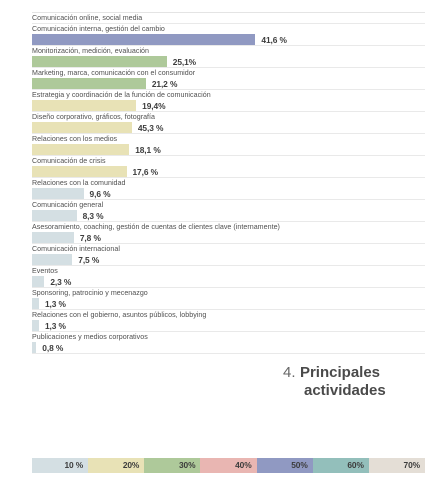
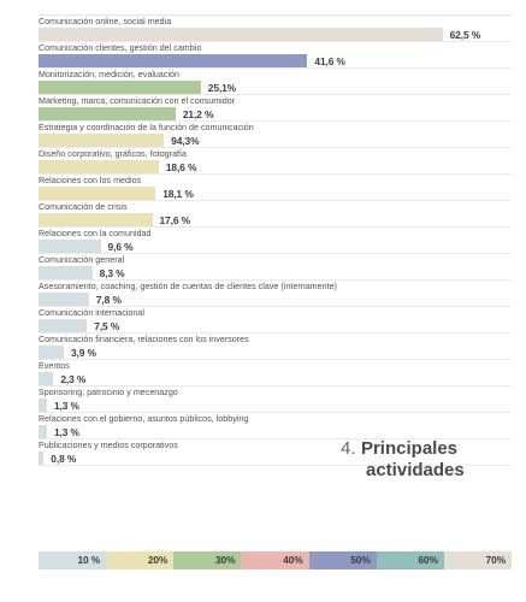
  Comunicación online, social media
+ 62,5 %
- Comunicación interna, gestión del cambio
+ Comunicación clientes, gestión del cambio
  41,6 %
  Monitorización, medición, evaluación
  25,1%
  Marketing, marca, comunicación con el consumidor
  21,2 %
  Estrategia y coordinación de la función de comunicación
- 19,4%
+ 94,3%
  Diseño corporativo, gráficos, fotografía
- 45,3 %
+ 18,6 %
  Relaciones con los medios
  18,1 %
  Comunicación de crisis
  17,6 %
  Relaciones con la comunidad
  9,6 %
  Comunicación general
  8,3 %
  Asesoramiento, coaching, gestión de cuentas de clientes clave (internamente)
  7,8 %
  Comunicación internacional
  7,5 %
+ Comunicación financiera, relaciones con los inversores
+ 3,9 %
  Eventos
  2,3 %
  Sponsoring, patrocinio y mecenazgo
  1,3 %
  Relaciones con el gobierno, asuntos públicos, lobbying
  1,3 %
  Publicaciones y medios corporativos
  0,8 %
  10 %
  20%
  30%
  40%
  50%
  60%
  70%
  4. Principales
  actividades
